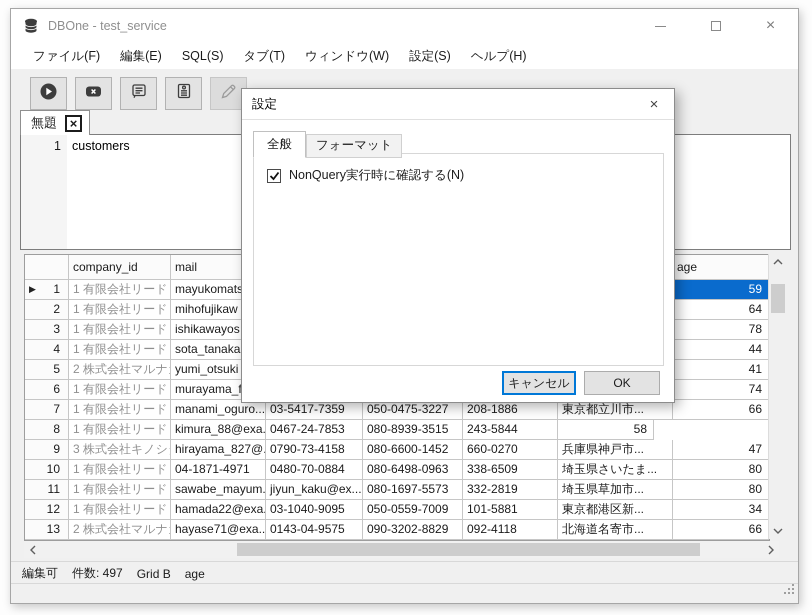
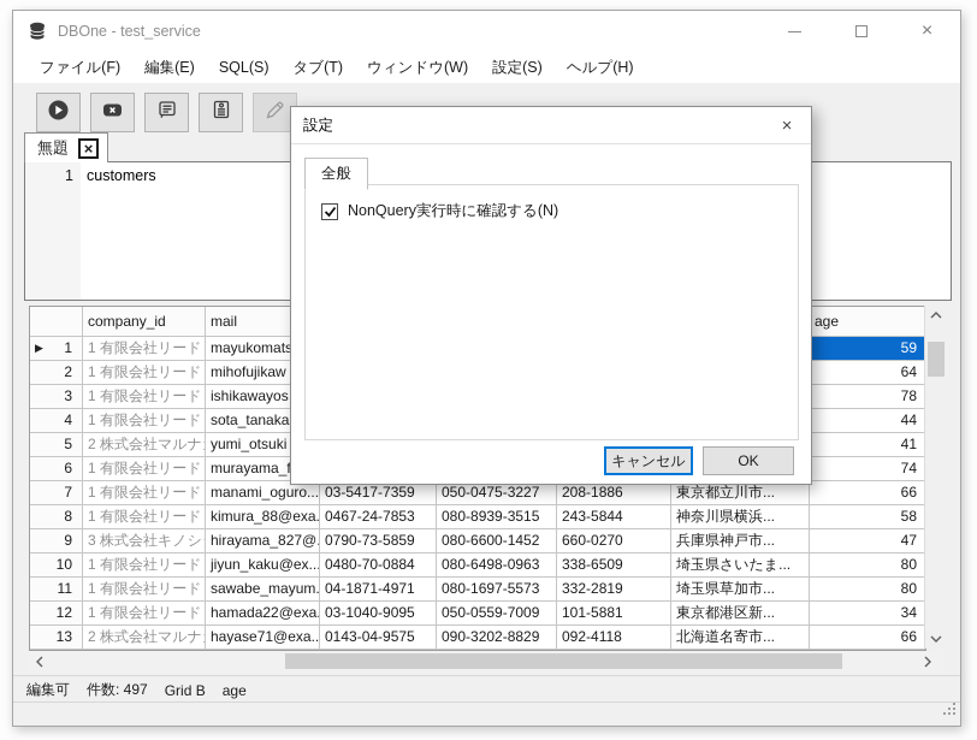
  DBOne - test_service
  ×
  ファイル(F)
  編集(E)
  SQL(S)
  タブ(T)
  ウィンドウ(W)
  設定(S)
  ヘルプ(H)
  無題
  ×
  1
  customers
  company_id
  mail
  age
  1
  ▶
  1 有限会社リード
  mayukomat
  59
  2
  1 有限会社リード
  mihofujikaw
  64
  3
  1 有限会社リード
  ishikawayos
  78
  4
  1 有限会社リード
  sota_tanaka
  44
  5
  2 株式会社マルナ
  yumi_otsuki
  41
  6
  1 有限会社リード
  murayama_
  74
  7
  1 有限会社リード
  manami_oguro...
  03-5417-7359
  050-0475-3227
  208-1886
  東京都立川市...
  66
  8
  1 有限会社リード
  kimura_88@exa.
  0467-24-7853
  080-8939-3515
  243-5844
+ 神奈川県横浜...
  58
  9
  3 株式会社キノシ
  hirayama_827@.
- 0790-73-4158
+ 0790-73-5859
  080-6600-1452
  660-0270
  兵庫県神戸市...
  47
  10
  1 有限会社リード
- 04-1871-4971
+ jiyun_kaku@ex...
  0480-70-0884
  080-6498-0963
  338-6509
  埼玉県さいたま...
  80
  11
  1 有限会社リード
  sawabe_mayum.
- jiyun_kaku@ex...
+ 04-1871-4971
  080-1697-5573
  332-2819
  埼玉県草加市...
  80
  12
  1 有限会社リード
  hamada22@exa.
  03-1040-9095
  050-0559-7009
  101-5881
  東京都港区新...
  34
  13
  2 株式会社マルナ
  hayase71@exa..
  0143-04-9575
  090-3202-8829
  092-4118
  北海道名寄市...
  66
  編集可
  件数: 497
  Grid B
  age
  設定
  ×
  全般
- フォーマット
  NonQuery実行時に確認する(N)
  キャンセル
  OK
